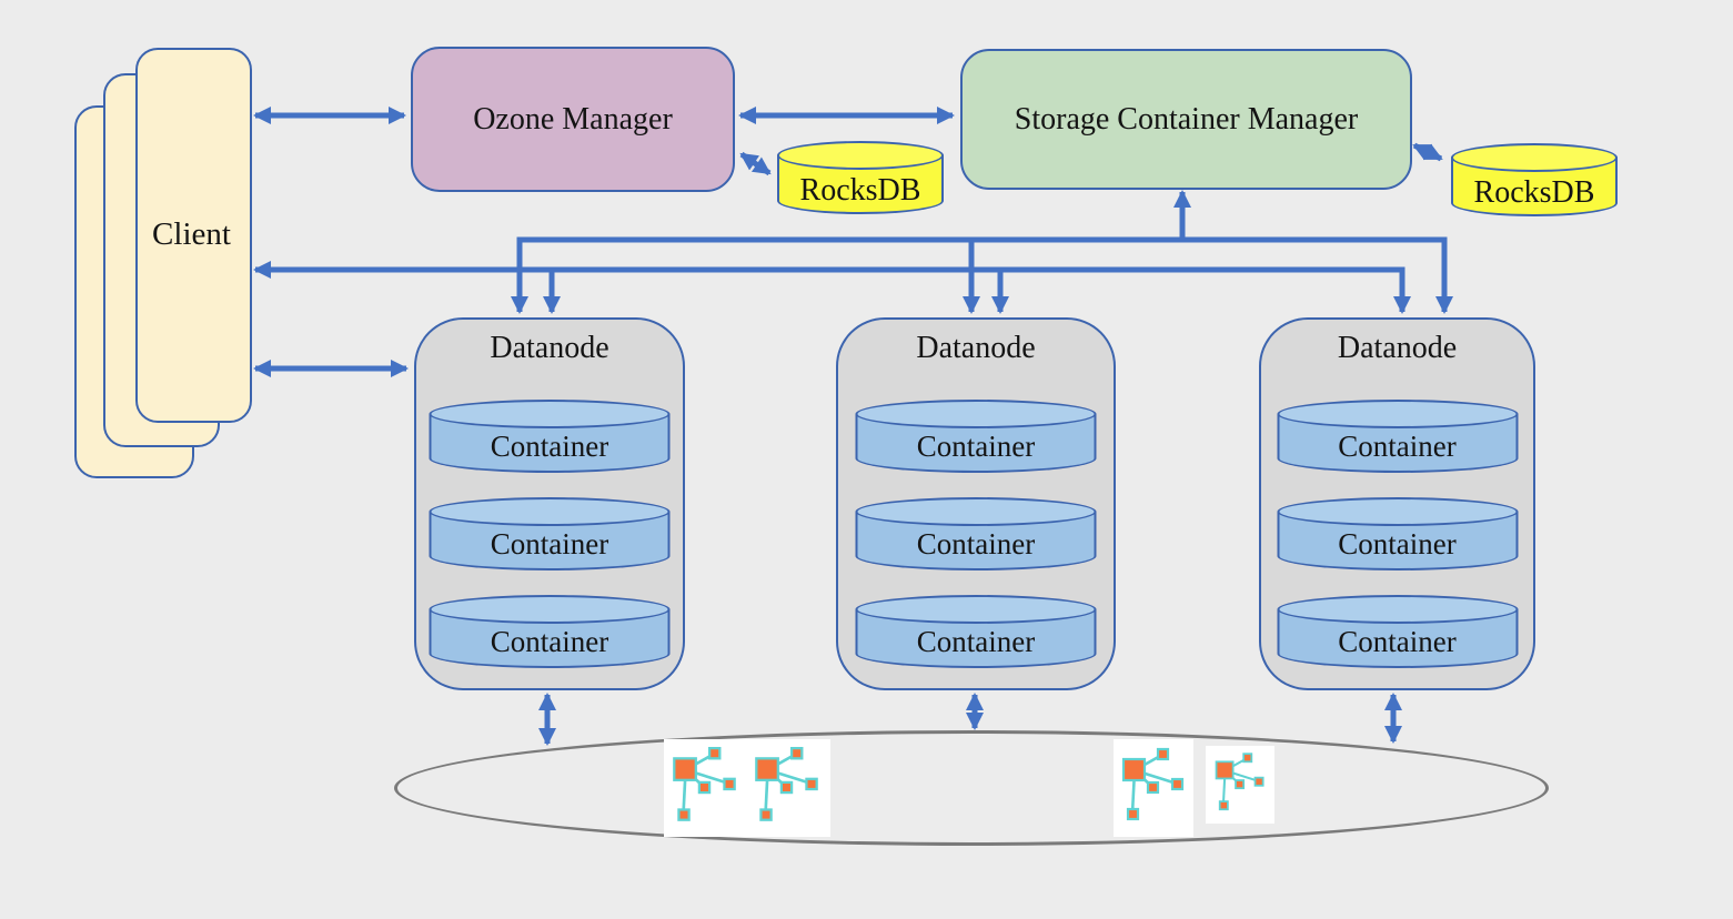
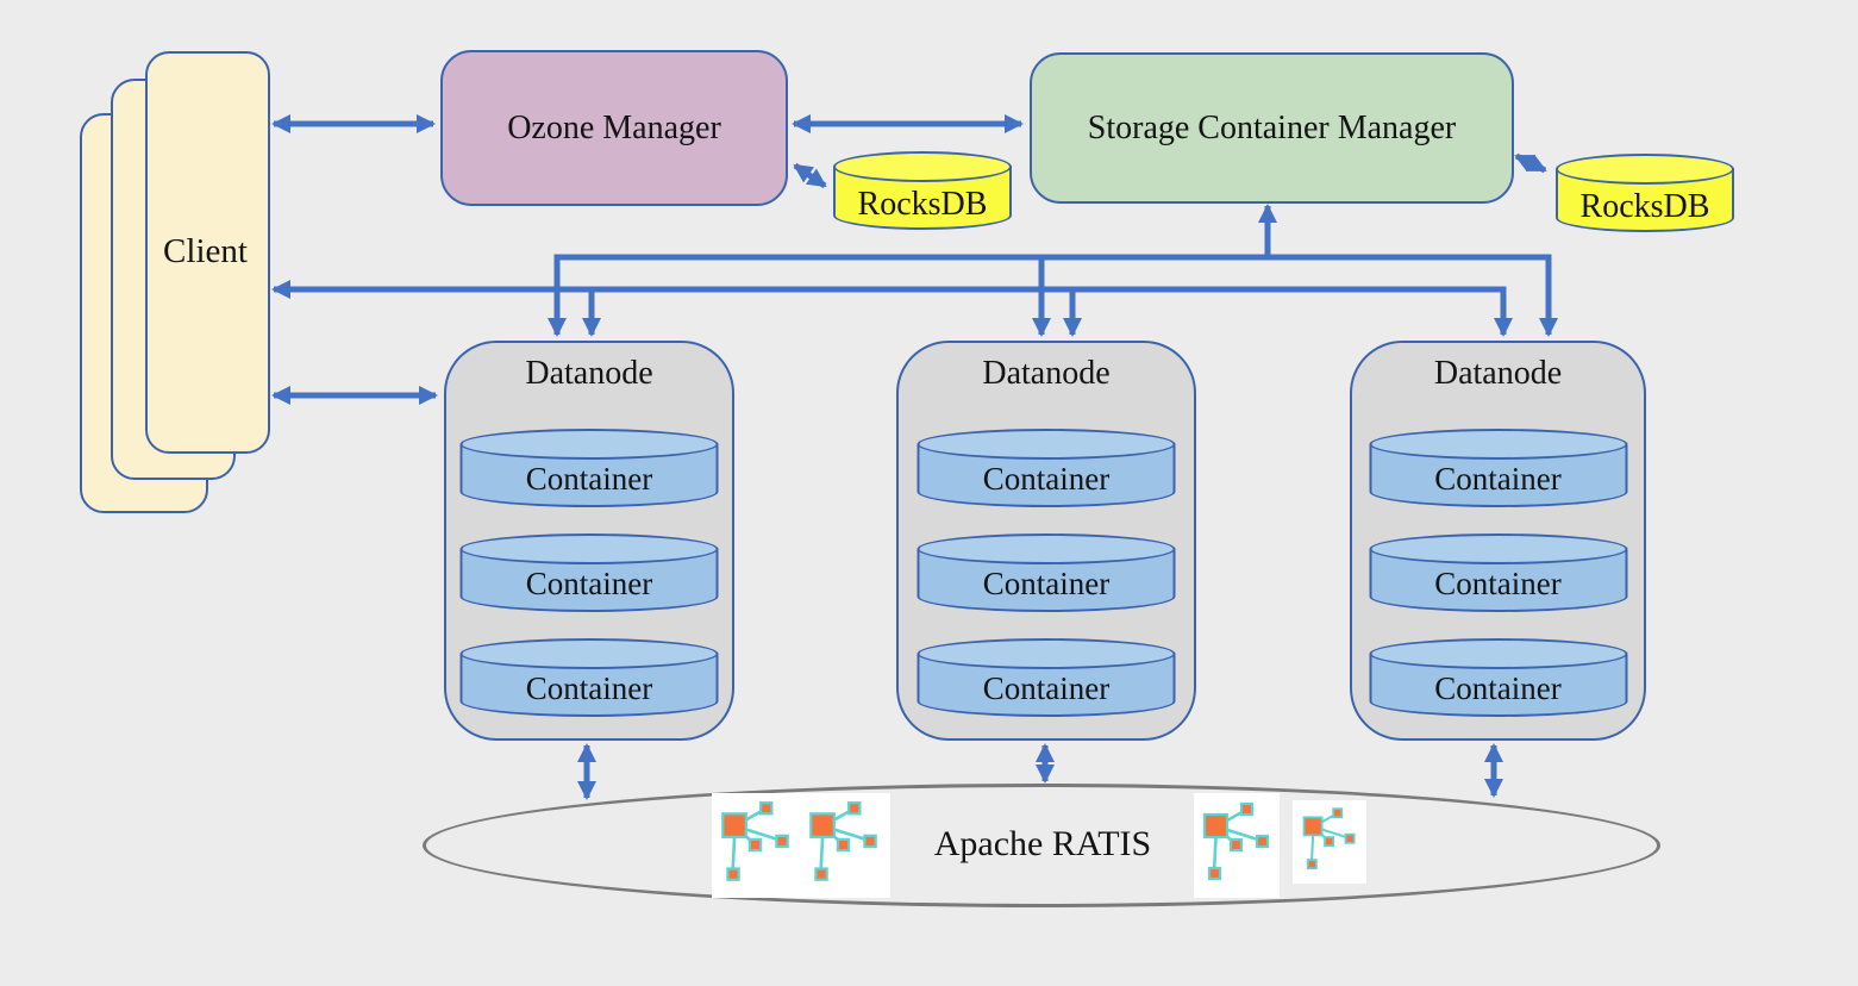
  Client
  Ozone Manager
  Storage Container Manager
  RocksDB
  RocksDB
  Datanode
  Container
  Container
  Container
  Datanode
  Container
  Container
  Container
  Datanode
  Container
  Container
  Container
+ Apache RATIS
